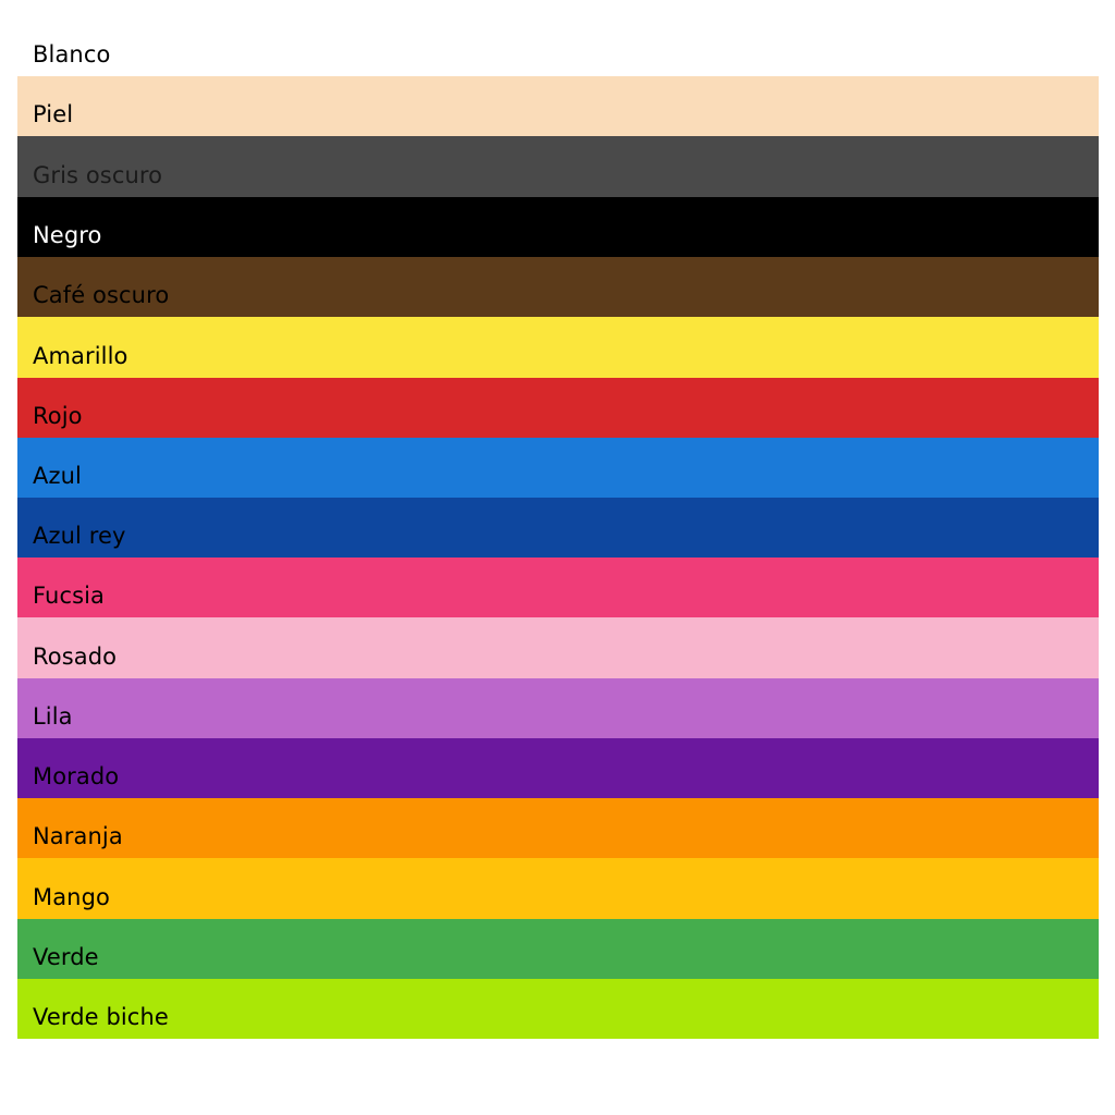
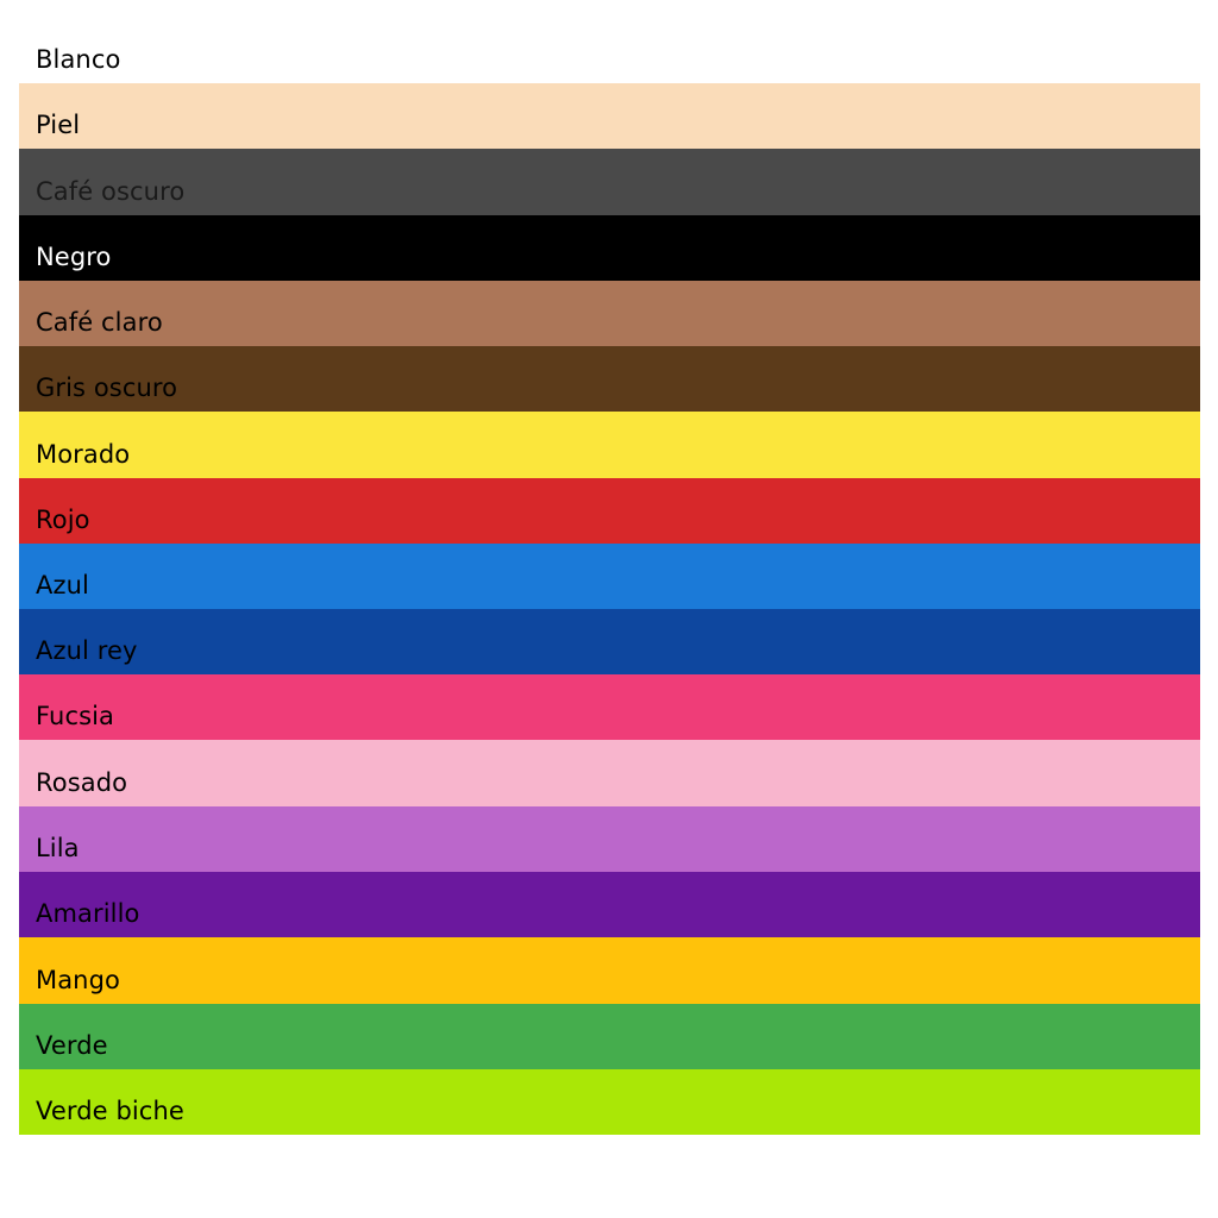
  Blanco
  Piel
- Gris oscuro
+ Café oscuro
  Negro
+ Café claro
- Café oscuro
+ Gris oscuro
- Amarillo
+ Morado
  Rojo
  Azul
  Azul rey
  Fucsia
  Rosado
  Lila
- Morado
+ Amarillo
- Naranja
  Mango
  Verde
  Verde biche
